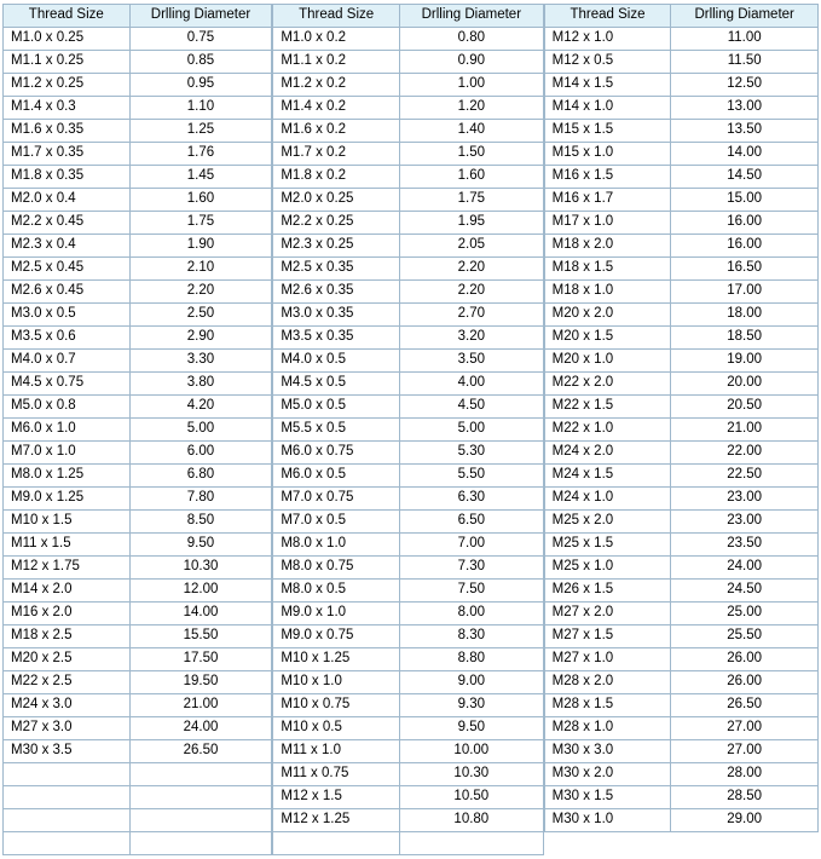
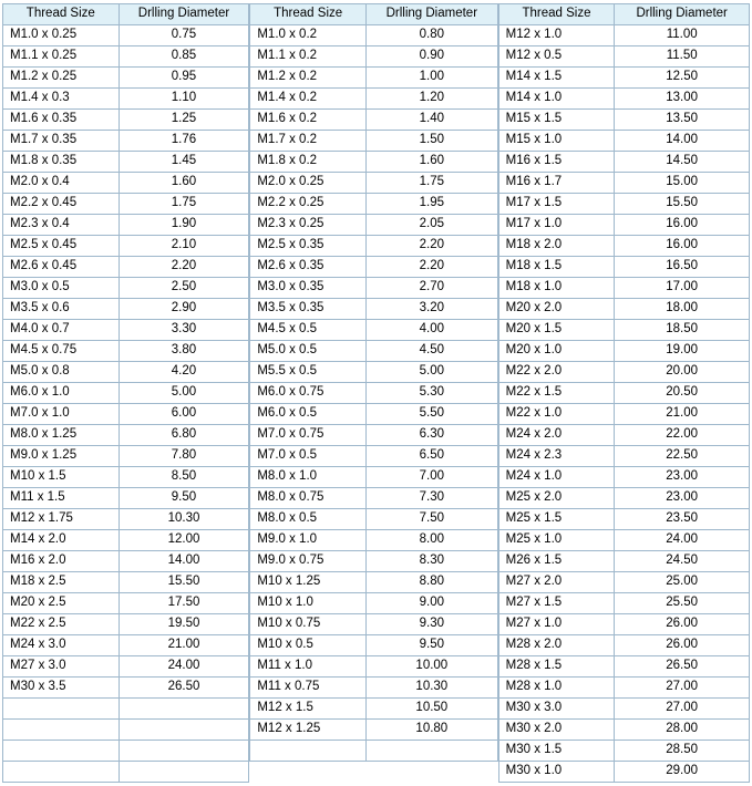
  Thread Size	Drlling Diameter
  M1.0 x 0.25	0.75
  M1.1 x 0.25	0.85
  M1.2 x 0.25	0.95
  M1.4 x 0.3	1.10
  M1.6 x 0.35	1.25
  M1.7 x 0.35	1.76
  M1.8 x 0.35	1.45
  M2.0 x 0.4	1.60
  M2.2 x 0.45	1.75
  M2.3 x 0.4	1.90
  M2.5 x 0.45	2.10
  M2.6 x 0.45	2.20
  M3.0 x 0.5	2.50
  M3.5 x 0.6	2.90
  M4.0 x 0.7	3.30
  M4.5 x 0.75	3.80
  M5.0 x 0.8	4.20
  M6.0 x 1.0	5.00
  M7.0 x 1.0	6.00
  M8.0 x 1.25	6.80
  M9.0 x 1.25	7.80
  M10 x 1.5	8.50
  M11 x 1.5	9.50
  M12 x 1.75	10.30
  M14 x 2.0	12.00
  M16 x 2.0	14.00
  M18 x 2.5	15.50
  M20 x 2.5	17.50
  M22 x 2.5	19.50
  M24 x 3.0	21.00
  M27 x 3.0	24.00
  M30 x 3.5	26.50
  Thread Size	Drlling Diameter
  M1.0 x 0.2	0.80
  M1.1 x 0.2	0.90
  M1.2 x 0.2	1.00
  M1.4 x 0.2	1.20
  M1.6 x 0.2	1.40
  M1.7 x 0.2	1.50
  M1.8 x 0.2	1.60
  M2.0 x 0.25	1.75
  M2.2 x 0.25	1.95
  M2.3 x 0.25	2.05
  M2.5 x 0.35	2.20
  M2.6 x 0.35	2.20
  M3.0 x 0.35	2.70
  M3.5 x 0.35	3.20
- M4.0 x 0.5	3.50
  M4.5 x 0.5	4.00
  M5.0 x 0.5	4.50
  M5.5 x 0.5	5.00
  M6.0 x 0.75	5.30
  M6.0 x 0.5	5.50
  M7.0 x 0.75	6.30
  M7.0 x 0.5	6.50
  M8.0 x 1.0	7.00
  M8.0 x 0.75	7.30
  M8.0 x 0.5	7.50
  M9.0 x 1.0	8.00
  M9.0 x 0.75	8.30
  M10 x 1.25	8.80
  M10 x 1.0	9.00
  M10 x 0.75	9.30
  M10 x 0.5	9.50
  M11 x 1.0	10.00
  M11 x 0.75	10.30
  M12 x 1.5	10.50
  M12 x 1.25	10.80
  Thread Size	Drlling Diameter
  M12 x 1.0	11.00
  M12 x 0.5	11.50
  M14 x 1.5	12.50
  M14 x 1.0	13.00
  M15 x 1.5	13.50
  M15 x 1.0	14.00
  M16 x 1.5	14.50
  M16 x 1.7	15.00
+ M17 x 1.5	15.50
  M17 x 1.0	16.00
  M18 x 2.0	16.00
  M18 x 1.5	16.50
  M18 x 1.0	17.00
  M20 x 2.0	18.00
  M20 x 1.5	18.50
  M20 x 1.0	19.00
  M22 x 2.0	20.00
  M22 x 1.5	20.50
  M22 x 1.0	21.00
  M24 x 2.0	22.00
- M24 x 1.5	22.50
+ M24 x 2.3	22.50
  M24 x 1.0	23.00
  M25 x 2.0	23.00
  M25 x 1.5	23.50
  M25 x 1.0	24.00
  M26 x 1.5	24.50
  M27 x 2.0	25.00
  M27 x 1.5	25.50
  M27 x 1.0	26.00
  M28 x 2.0	26.00
  M28 x 1.5	26.50
  M28 x 1.0	27.00
  M30 x 3.0	27.00
  M30 x 2.0	28.00
  M30 x 1.5	28.50
  M30 x 1.0	29.00
